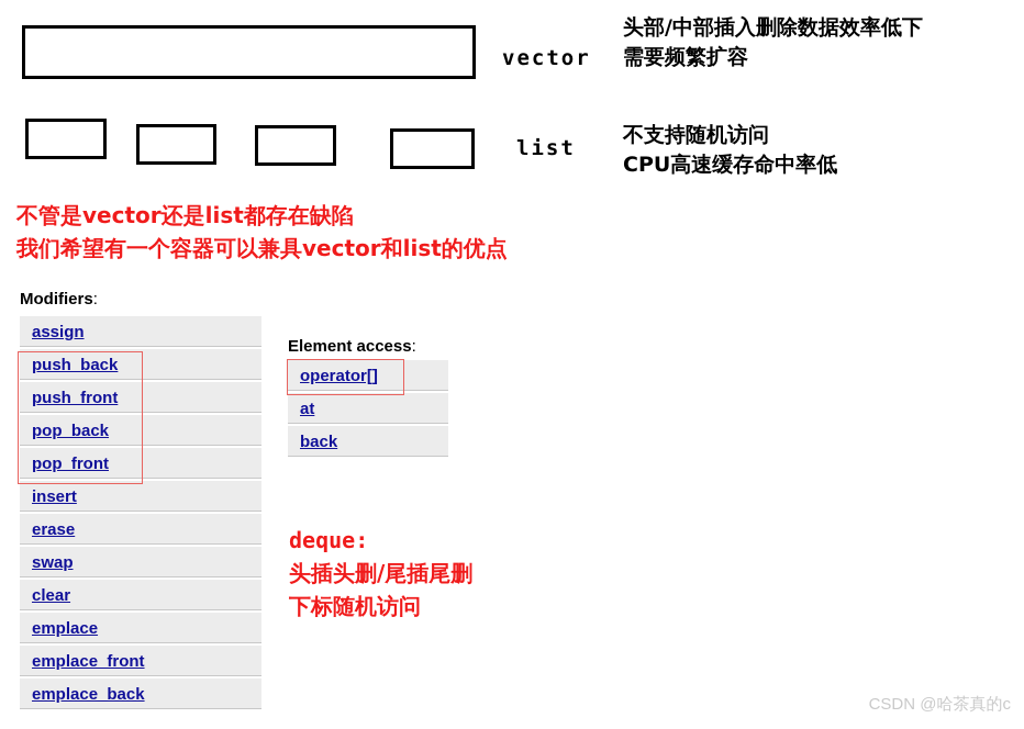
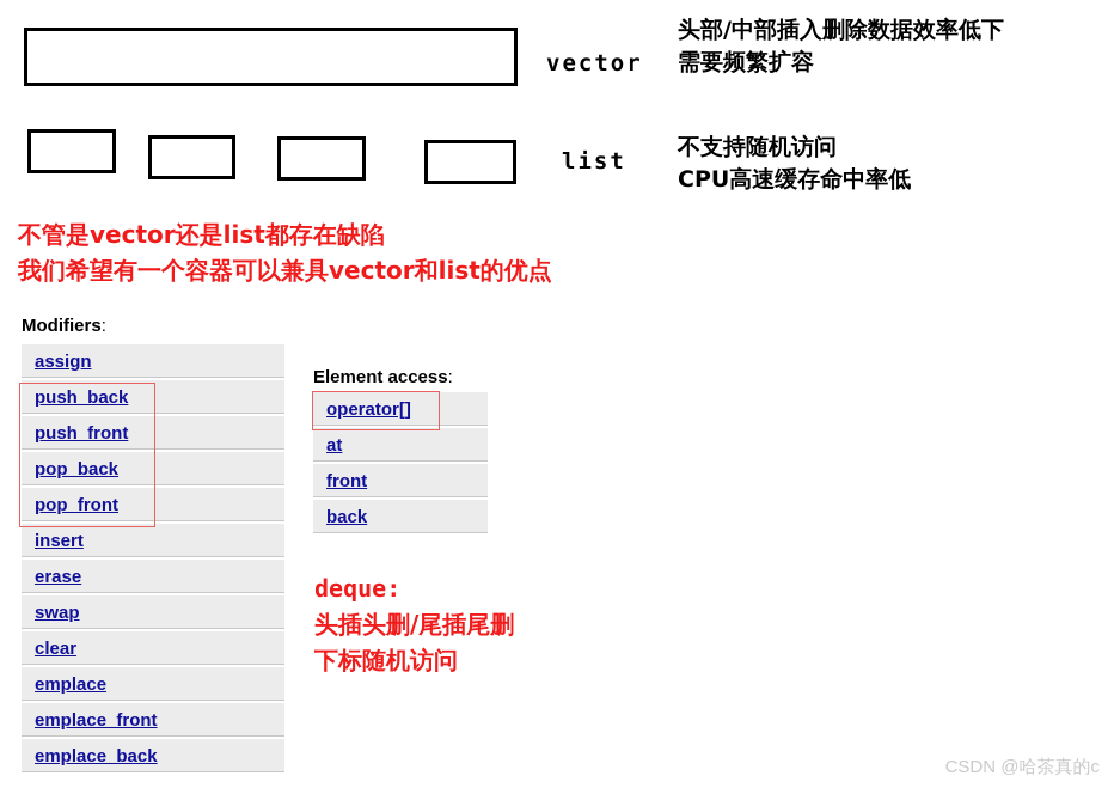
  vector
  头部/中部插入删除数据效率低下
  需要频繁扩容
  list
  不支持随机访问
  CPU高速缓存命中率低
  不管是vector还是list都存在缺陷
  我们希望有一个容器可以兼具vector和list的优点
  Modifiers:
  assign
  push_back
  push_front
  pop_back
  pop_front
  insert
  erase
  swap
  clear
  emplace
  emplace_front
  emplace_back
  Element access:
  operator[]
  at
+ front
  back
  deque:
  头插头删/尾插尾删
  下标随机访问
  CSDN @哈茶真的c
